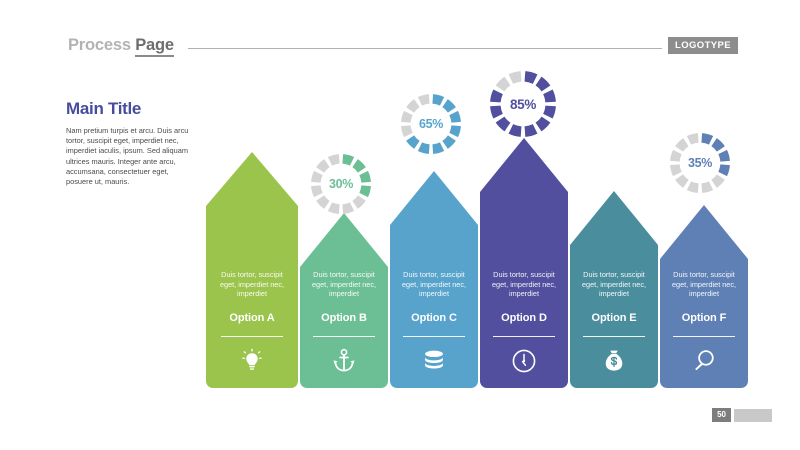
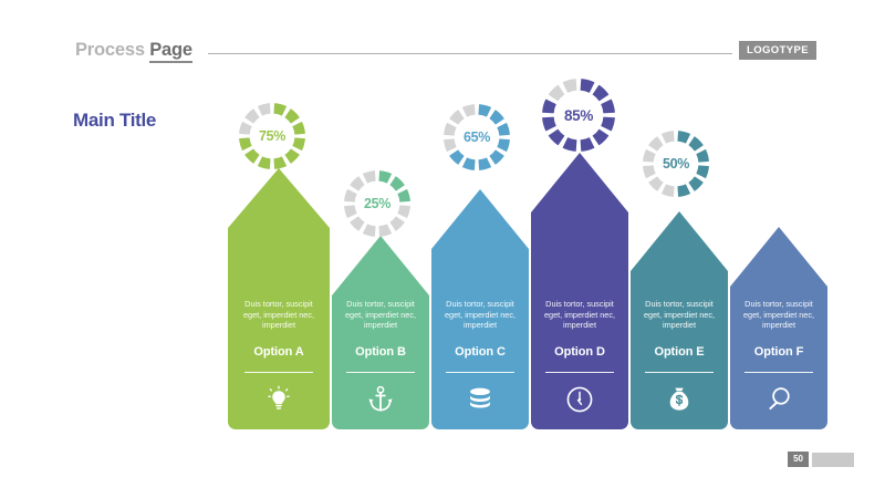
  Process Page
  LOGOTYPE
  Main Title
- Nam pretium turpis et arcu. Duis arcu tortor, suscipit eget, imperdiet nec, imperdiet iaculis, ipsum. Sed aliquam ultrices mauris. Integer ante arcu, accumsana, consectetuer eget, posuere ut, mauris.
  Duis tortor, suscipit eget, imperdiet nec, imperdiet
  Option A
+ 75%
  Duis tortor, suscipit eget, imperdiet nec, imperdiet
  Option B
- 30%
+ 25%
  Duis tortor, suscipit eget, imperdiet nec, imperdiet
  Option C
  65%
  Duis tortor, suscipit eget, imperdiet nec, imperdiet
  Option D
  85%
  Duis tortor, suscipit eget, imperdiet nec, imperdiet
  Option E
+ 50%
  Duis tortor, suscipit eget, imperdiet nec, imperdiet
  Option F
- 35%
  50
